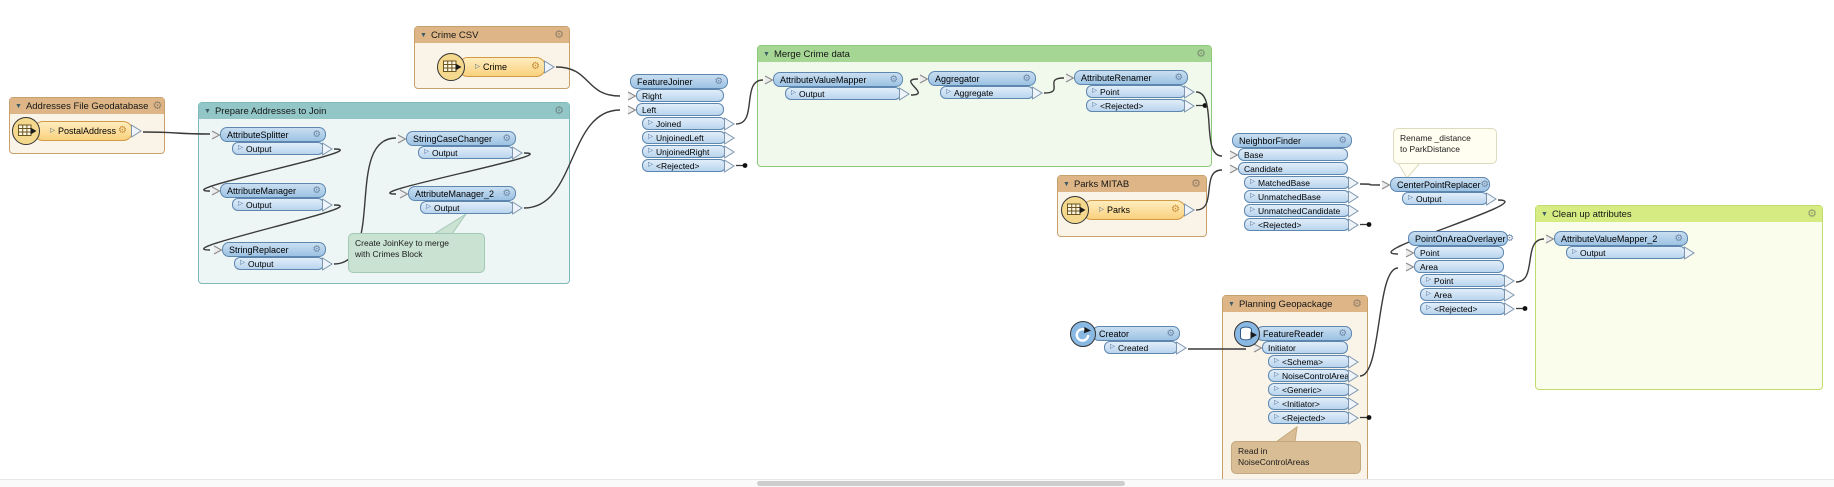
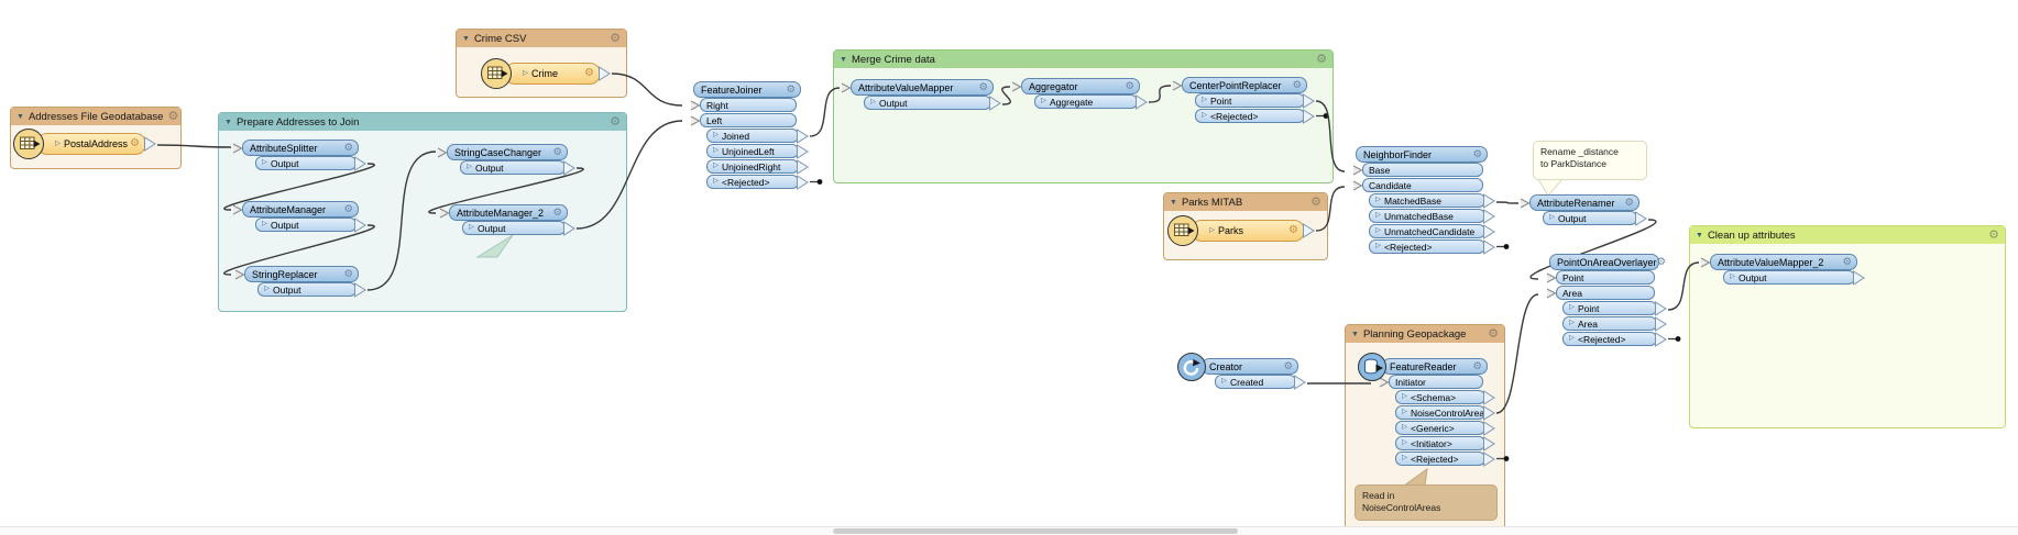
  Addresses File Geodatabase
  ⚙
  Crime CSV
  ⚙
  Prepare Addresses to Join
  ⚙
  Merge Crime data
  ⚙
  Parks MITAB
  ⚙
  Planning Geopackage
  ⚙
  Clean up attributes
  ⚙
  PostalAddress
  ⚙
  Crime
  ⚙
  Parks
  ⚙
  AttributeSplitter
  ⚙
  Output
  AttributeManager
  ⚙
  Output
  StringReplacer
  ⚙
  Output
  StringCaseChanger
  ⚙
  Output
  AttributeManager_2
  ⚙
  Output
  FeatureJoiner
  ⚙
  Right
  Left
  Joined
  UnjoinedLeft
  UnjoinedRight
  <Rejected>
  AttributeValueMapper
  ⚙
  Output
  Aggregator
  ⚙
  Aggregate
- AttributeRenamer
+ CenterPointReplacer
  ⚙
  Point
  <Rejected>
  NeighborFinder
  ⚙
  Base
  Candidate
  MatchedBase
  UnmatchedBase
  UnmatchedCandidate
  <Rejected>
- CenterPointReplacer
+ AttributeRenamer
  ⚙
  Output
  PointOnAreaOverlayer
  ⚙
  Point
  Area
  Point
  Area
  <Rejected>
  AttributeValueMapper_2
  ⚙
  Output
  Creator
  ⚙
  Created
  FeatureReader
  ⚙
  Initiator
  <Schema>
  NoiseControlArea
  <Generic>
  <Initiator>
  <Rejected>
- Create JoinKey to merge
- with Crimes Block
  Rename _distance
  to ParkDistance
  Read in
  NoiseControlAreas
